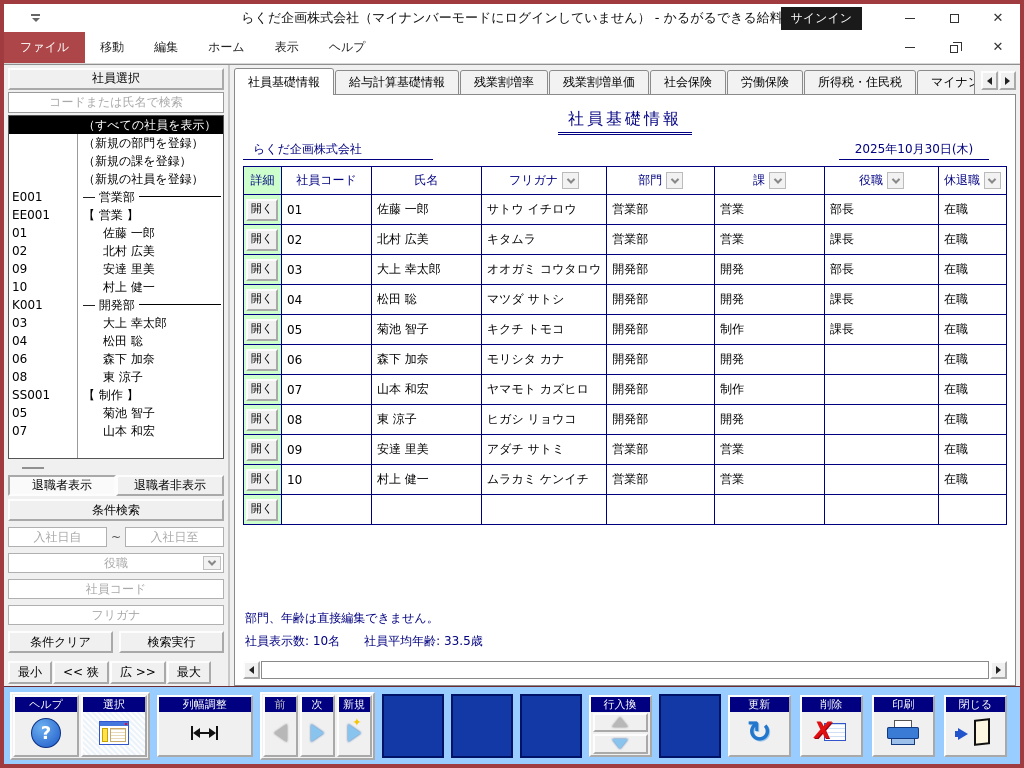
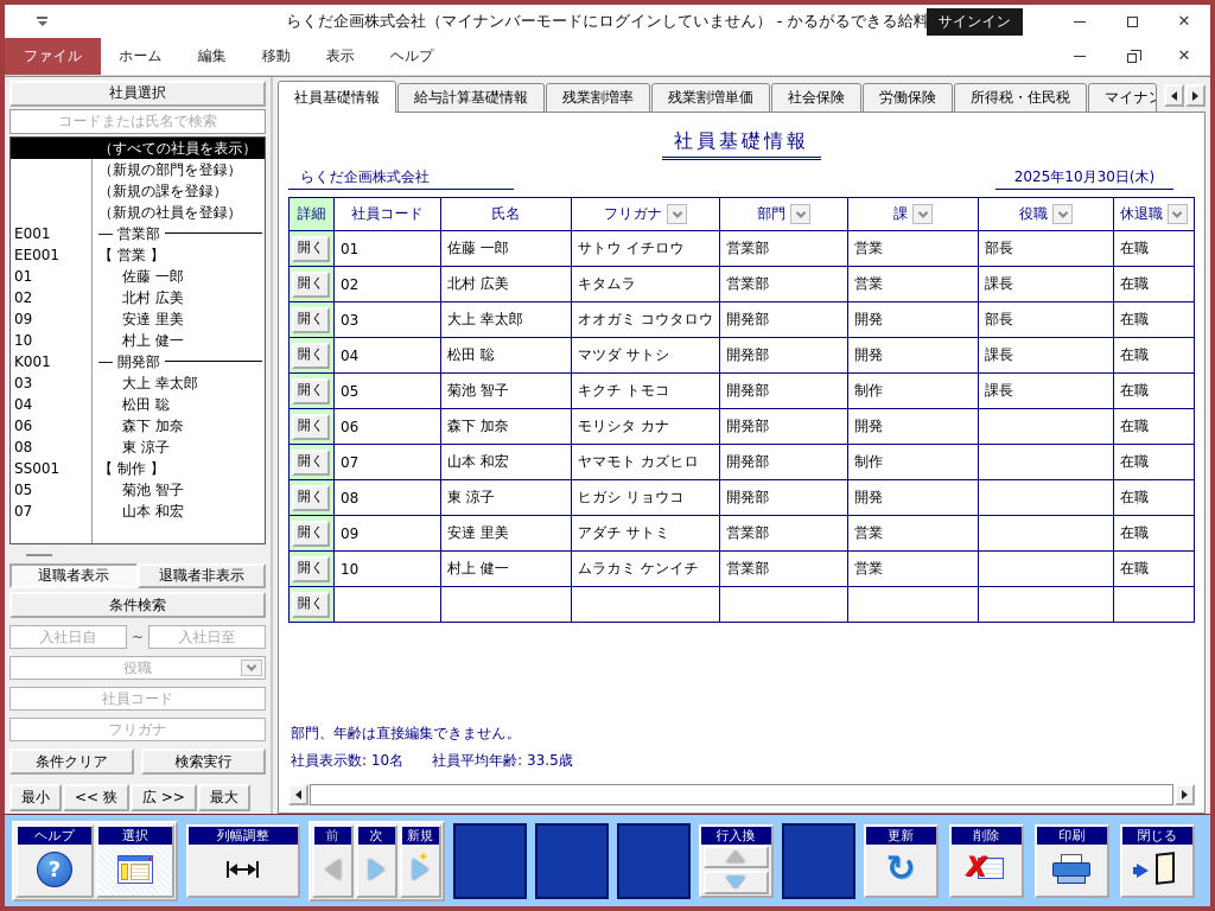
  らくだ企画株式会社（マイナンバーモードにログインしていません） - かるがるできる給料
  サインイン
  ✕
  ファイル
- 移動
+ ホーム
  編集
- ホーム
+ 移動
  表示
  ヘルプ
  ✕
  社員選択
  コードまたは氏名で検索
  （すべての社員を表示）
  （新規の部門を登録）
  （新規の課を登録）
  （新規の社員を登録）
  E001
  ― 営業部
  EE001
  【 営業 】
  01
  佐藤 一郎
  02
  北村 広美
  09
  安達 里美
  10
  村上 健一
  K001
  ― 開発部
  03
  大上 幸太郎
  04
  松田 聡
  06
  森下 加奈
  08
  東 涼子
  SS001
  【 制作 】
  05
  菊池 智子
  07
  山本 和宏
  退職者表示
  退職者非表示
  条件検索
  入社日自
  ~
  入社日至
  役職
  社員コード
  フリガナ
  条件クリア
  検索実行
  最小
  << 狭
  広 >>
  最大
  社員基礎情報
  給与計算基礎情報
  残業割増率
  残業割増単価
  社会保険
  労働保険
  所得税・住民税
  マイナン
  社員基礎情報
  らくだ企画株式会社
  2025年10月30日(木)
  詳細	社員コード	氏名	フリガナ	部門	課	役職	休退職
  開く	01	佐藤 一郎	サトウ イチロウ	営業部	営業	部長	在職
  開く	02	北村 広美	キタムラ	営業部	営業	課長	在職
  開く	03	大上 幸太郎	オオガミ コウタロウ	開発部	開発	部長	在職
  開く	04	松田 聡	マツダ サトシ	開発部	開発	課長	在職
  開く	05	菊池 智子	キクチ トモコ	開発部	制作	課長	在職
  開く	06	森下 加奈	モリシタ カナ	開発部	開発		在職
  開く	07	山本 和宏	ヤマモト カズヒロ	開発部	制作		在職
  開く	08	東 涼子	ヒガシ リョウコ	開発部	開発		在職
  開く	09	安達 里美	アダチ サトミ	営業部	営業		在職
  開く	10	村上 健一	ムラカミ ケンイチ	営業部	営業		在職
  開く
  部門、年齢は直接編集できません。
  社員表示数: 10名 社員平均年齢: 33.5歳
  ヘルプ
  ?
  選択
  列幅調整
  前
  次
  新規
  ✦
  行入換
  更新
  ↻
  削除
  X
  印刷
  閉じる
